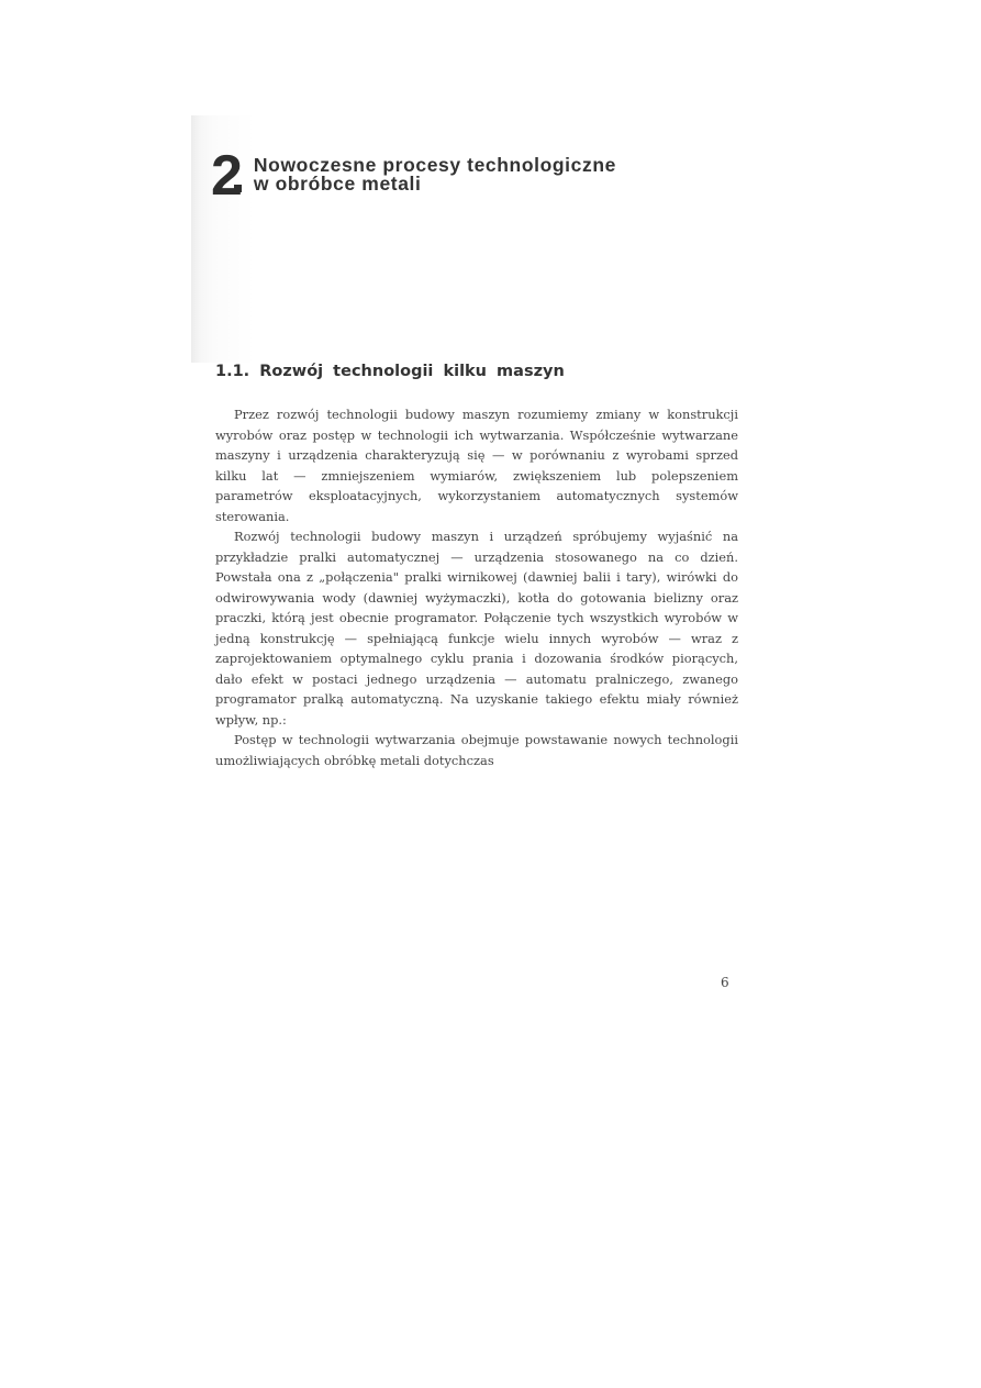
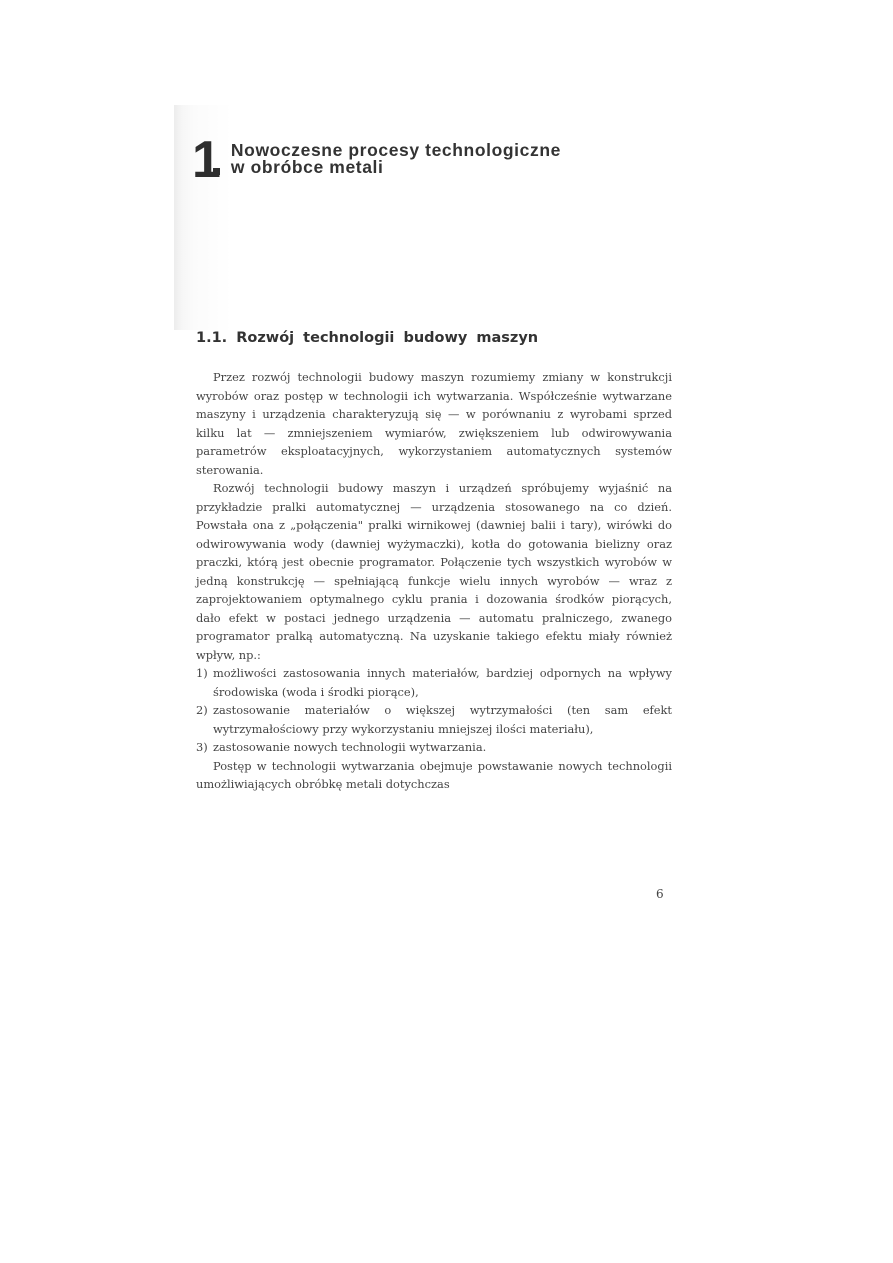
- 2
+ 1
  Nowoczesne procesy technologiczne
  w obróbce metali
- 1.1. Rozwój technologii kilku maszyn
+ 1.1. Rozwój technologii budowy maszyn
- Przez rozwój technologii budowy maszyn rozumiemy zmiany w konstrukcji wyrobów oraz postęp w technologii ich wytwarzania. Współcześnie wytwarzane maszyny i urządzenia charakteryzują się — w porównaniu z wyrobami sprzed kilku lat — zmniejszeniem wymiarów, zwiększeniem lub polepszeniem parametrów eksploatacyjnych, wykorzystaniem automatycznych systemów sterowania.
+ Przez rozwój technologii budowy maszyn rozumiemy zmiany w konstrukcji wyrobów oraz postęp w technologii ich wytwarzania. Współcześnie wytwarzane maszyny i urządzenia charakteryzują się — w porównaniu z wyrobami sprzed kilku lat — zmniejszeniem wymiarów, zwiększeniem lub odwirowywania parametrów eksploatacyjnych, wykorzystaniem automatycznych systemów sterowania.
  Rozwój technologii budowy maszyn i urządzeń spróbujemy wyjaśnić na przykładzie pralki automatycznej — urządzenia stosowanego na co dzień. Powstała ona z „połączenia" pralki wirnikowej (dawniej balii i tary), wirówki do odwirowywania wody (dawniej wyżymaczki), kotła do gotowania bielizny oraz praczki, którą jest obecnie programator. Połączenie tych wszystkich wyrobów w jedną konstrukcję — spełniającą funkcje wielu innych wyrobów — wraz z zaprojektowaniem optymalnego cyklu prania i dozowania środków piorących, dało efekt w postaci jednego urządzenia — automatu pralniczego, zwanego programator pralką automatyczną. Na uzyskanie takiego efektu miały również wpływ, np.:
+ 1)
+ możliwości zastosowania innych materiałów, bardziej odpornych na wpływy środowiska (woda i środki piorące),
+ 2)
+ zastosowanie materiałów o większej wytrzymałości (ten sam efekt wytrzymałościowy przy wykorzystaniu mniejszej ilości materiału),
+ 3)
+ zastosowanie nowych technologii wytwarzania.
  Postęp w technologii wytwarzania obejmuje powstawanie nowych technologii umożliwiających obróbkę metali dotychczas
  6
